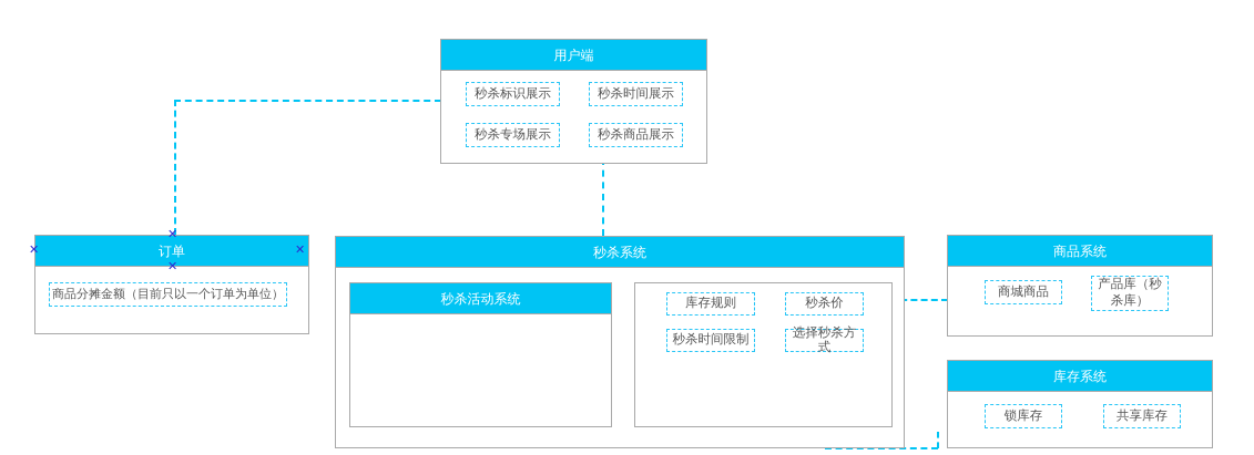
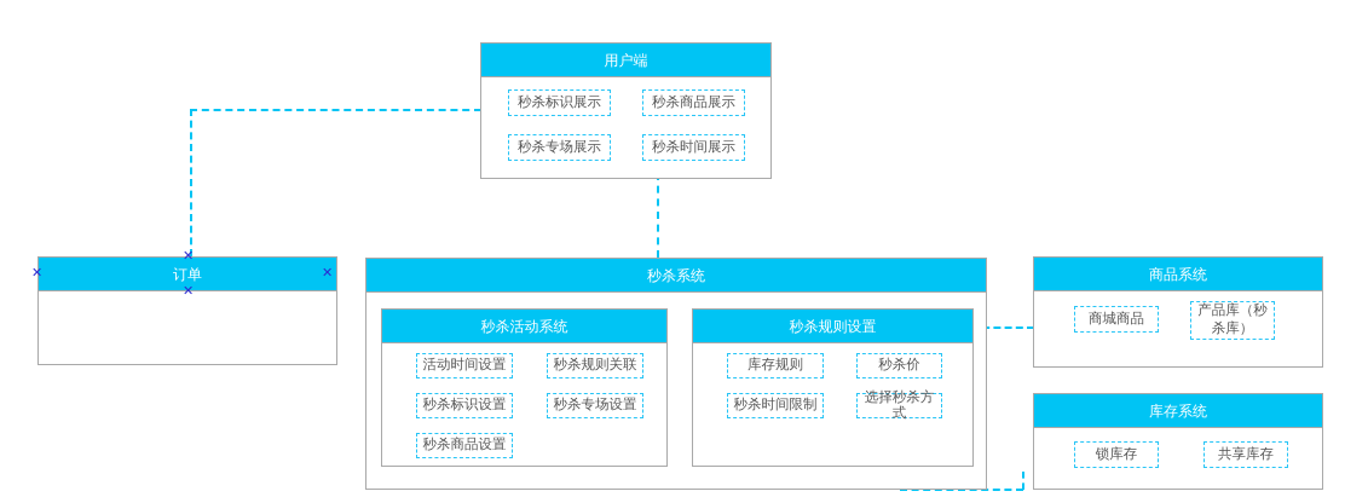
  用户端
  秒杀标识展示
- 秒杀时间展示
+ 秒杀商品展示
  秒杀专场展示
- 秒杀商品展示
+ 秒杀时间展示
  订单
- 商品分摊金额（目前只以一个订单为单位）
  ✕
  ✕
  ✕
  ✕
  秒杀系统
  秒杀活动系统
+ 活动时间设置
+ 秒杀规则关联
+ 秒杀标识设置
+ 秒杀专场设置
+ 秒杀商品设置
+ 秒杀规则设置
  库存规则
  秒杀价
  秒杀时间限制
  选择秒杀方式
  商品系统
  商城商品
  产品库（秒杀库）
  库存系统
  锁库存
  共享库存
